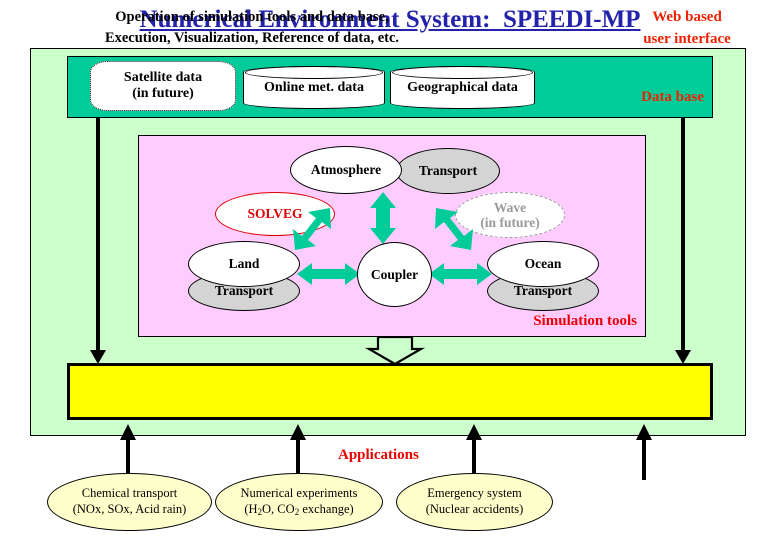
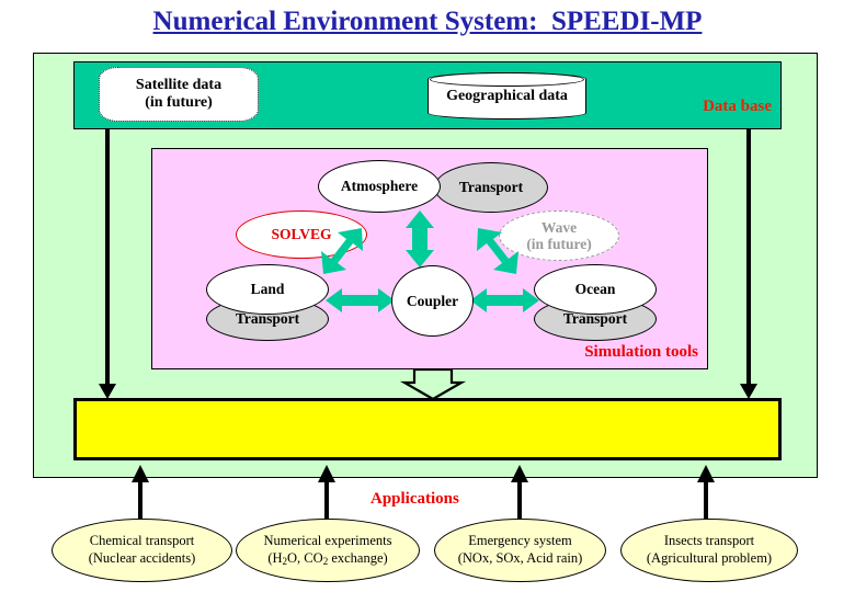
  Numerical Environment System: SPEEDI-MP
  Data base
  Satellite data
  (in future)
- Online met. data
  Geographical data
  Simulation tools
  Transport
  Atmosphere
  SOLVEG
  Wave
  (in future)
  Transport
  Land
  Transport
  Ocean
  Coupler
- Operation of simulation tools and data base,
- Execution, Visualization, Reference of data, etc.
- Web based
- user interface
  Applications
  Chemical transport
- (NOx, SOx, Acid rain)
+ (Nuclear accidents)
  Numerical experiments
  (H2O, CO2 exchange)
  Emergency system
- (Nuclear accidents)
+ (NOx, SOx, Acid rain)
+ Insects transport
+ (Agricultural problem)
